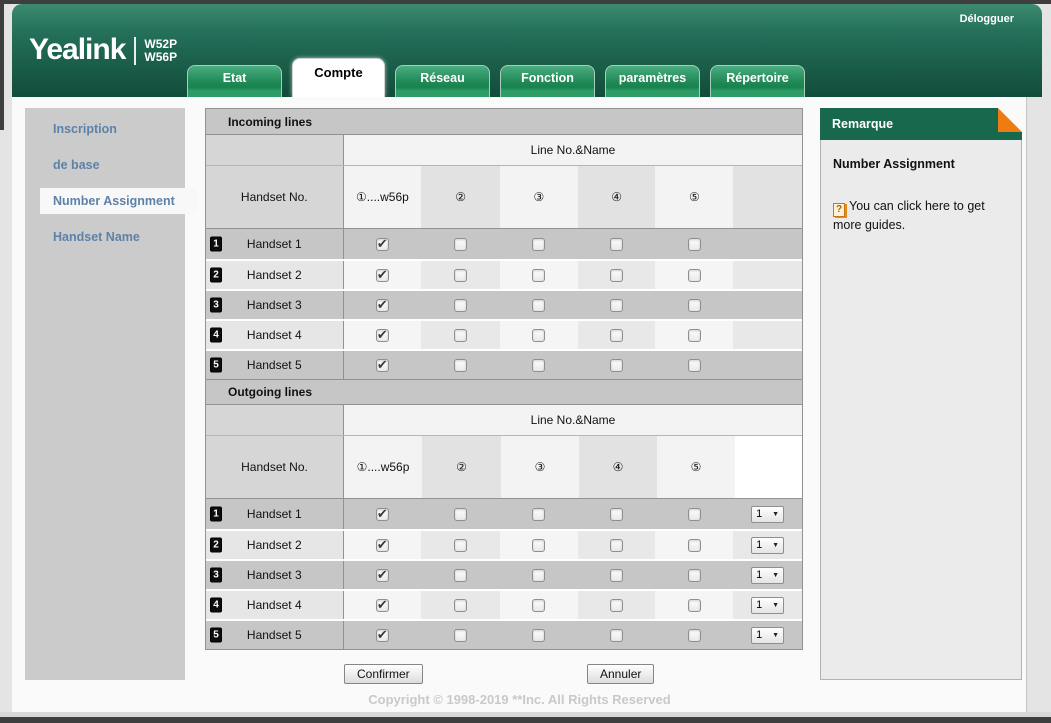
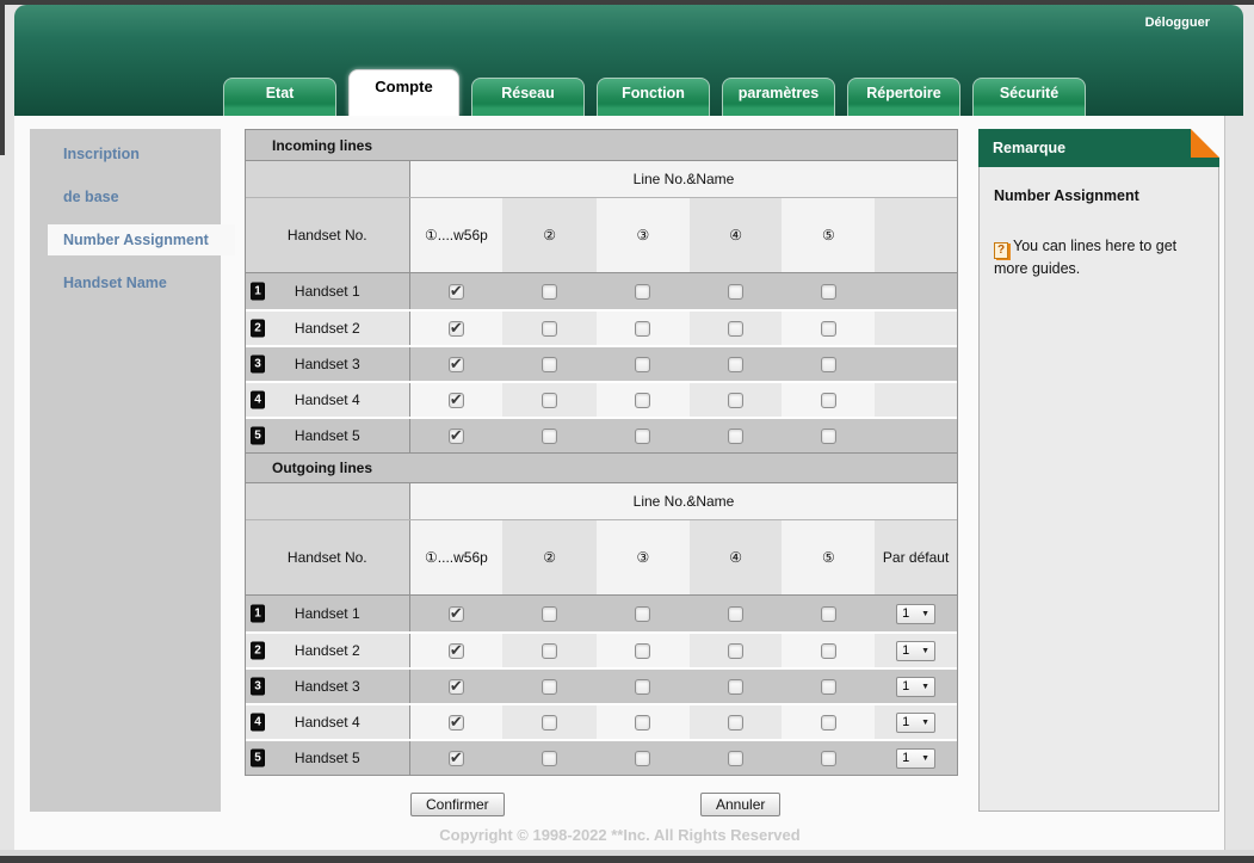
  Délogguer
- Yealink
- W52P
- W56P
  Etat
  Compte
  Réseau
  Fonction
  paramètres
  Répertoire
+ Sécurité
  Inscription
  de base
  Number Assignment
  Handset Name
  Incoming lines
  Line No.&Name
  Handset No.
  ①....w56p
  ②
  ③
  ④
  ⑤
  1
  Handset 1
  2
  Handset 2
  3
  Handset 3
  4
  Handset 4
  5
  Handset 5
  Outgoing lines
  Line No.&Name
  Handset No.
  ①....w56p
  ②
  ③
  ④
  ⑤
+ Par défaut
  1
  Handset 1
  1
  2
  Handset 2
  1
  3
  Handset 3
  1
  4
  Handset 4
  1
  5
  Handset 5
  1
  Confirmer
  Annuler
  Remarque
  Number Assignment
- ? You can click here to get more guides.
+ ? You can lines here to get more guides.
- Copyright © 1998-2019 **Inc. All Rights Reserved
+ Copyright © 1998-2022 **Inc. All Rights Reserved
